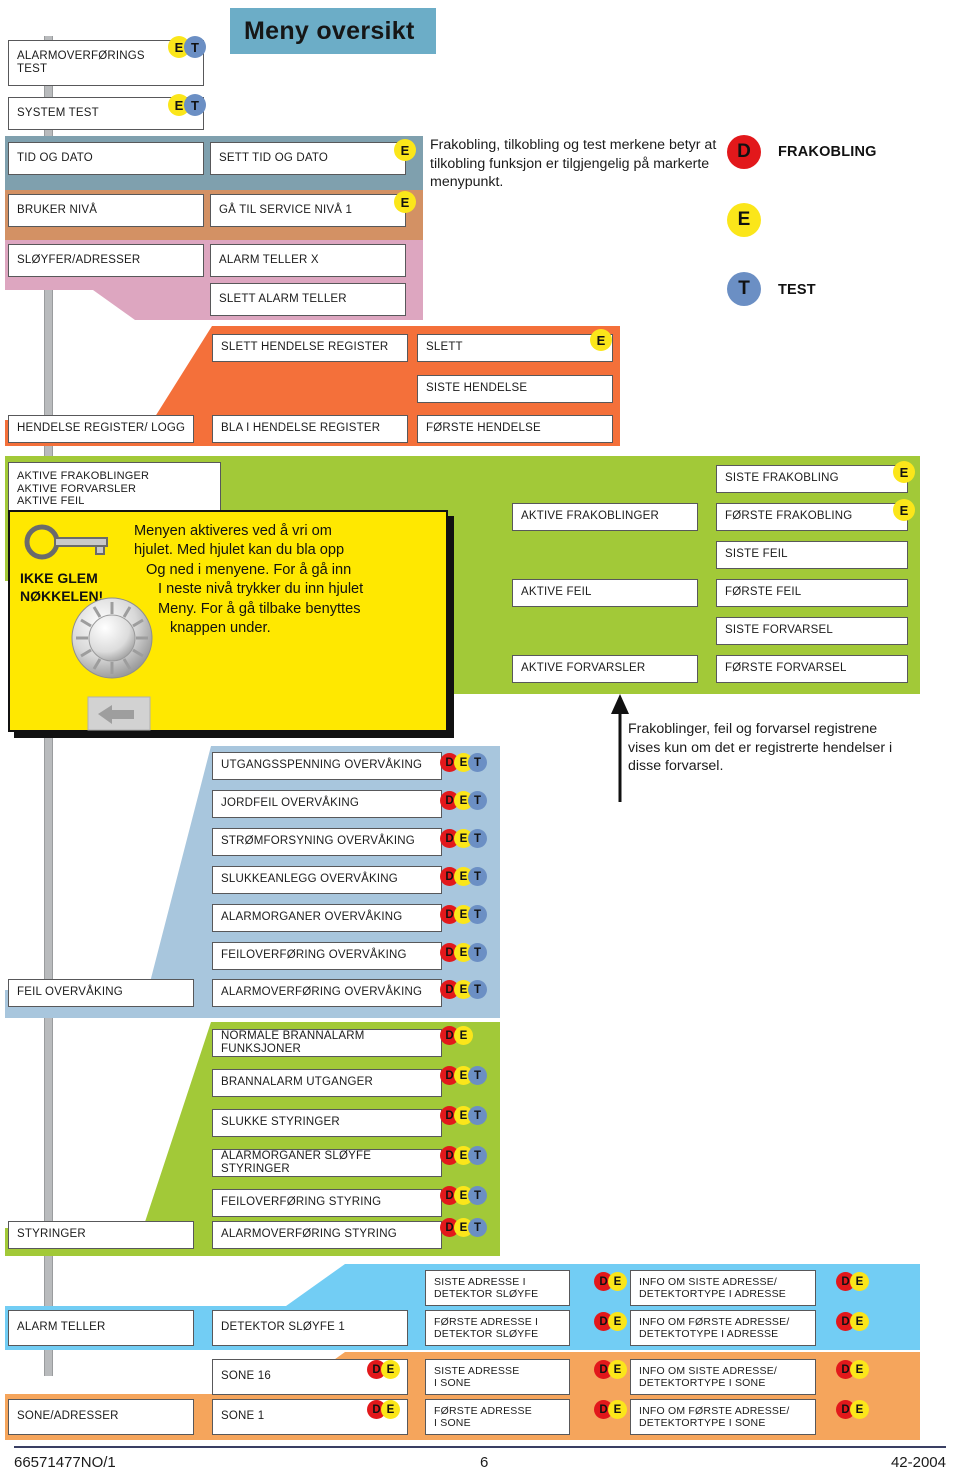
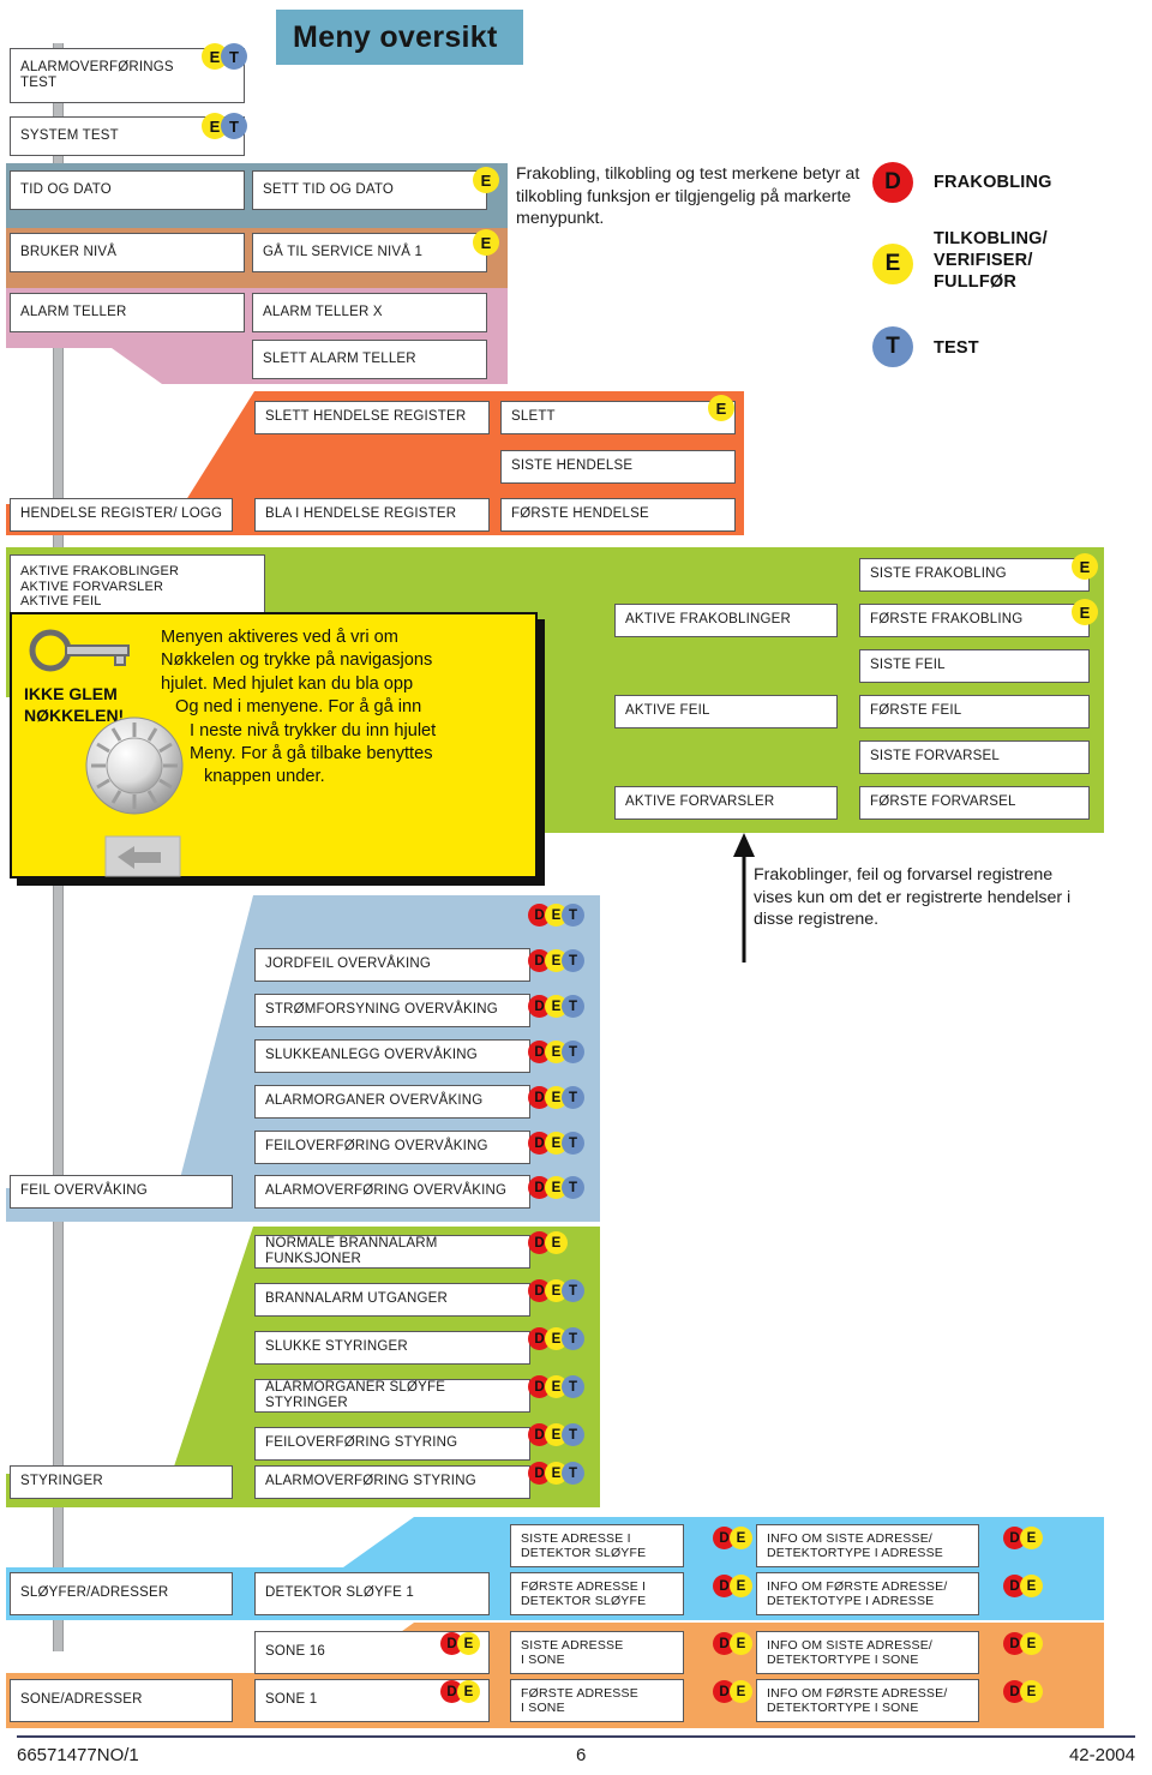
  Meny oversikt
  ALARMOVERFØRINGS
  TEST
  E
  T
  SYSTEM TEST
  E
  T
  TID OG DATO
  SETT TID OG DATO
  E
  BRUKER NIVÅ
  GÅ TIL SERVICE NIVÅ 1
  E
- SLØYFER/ADRESSER
+ ALARM TELLER
  ALARM TELLER X
  SLETT ALARM TELLER
  Frakobling, tilkobling og test merkene betyr at tilkobling funksjon er tilgjengelig på markerte menypunkt.
  D
  FRAKOBLING
  E
+ TILKOBLING/
+ VERIFISER/
+ FULLFØR
  T
  TEST
  SLETT HENDELSE REGISTER
  SLETT
  E
  SISTE HENDELSE
  HENDELSE REGISTER/ LOGG
  BLA I HENDELSE REGISTER
  FØRSTE HENDELSE
  AKTIVE FRAKOBLINGER
  AKTIVE FORVARSLER
  AKTIVE FEIL
  AKTIVE FRAKOBLINGER
  AKTIVE FEIL
  AKTIVE FORVARSLER
  SISTE FRAKOBLING
  E
  FØRSTE FRAKOBLING
  E
  SISTE FEIL
  FØRSTE FEIL
  SISTE FORVARSEL
  FØRSTE FORVARSEL
  IKKE GLEM
  NØKKELEN!
  Menyen aktiveres ved å vri om
+ Nøkkelen og trykke på navigasjons
  hjulet. Med hjulet kan du bla opp
  Og ned i menyene. For å gå inn
  I neste nivå trykker du inn hjulet
  Meny. For å gå tilbake benyttes
  knappen under.
- Frakoblinger, feil og forvarsel registrene vises kun om det er registrerte hendelser i disse forvarsel.
+ Frakoblinger, feil og forvarsel registrene vises kun om det er registrerte hendelser i disse registrene.
  FEIL OVERVÅKING
- UTGANGSSPENNING OVERVÅKING
  D
  E
  T
  JORDFEIL OVERVÅKING
  D
  E
  T
  STRØMFORSYNING OVERVÅKING
  D
  E
  T
  SLUKKEANLEGG OVERVÅKING
  D
  E
  T
  ALARMORGANER OVERVÅKING
  D
  E
  T
  FEILOVERFØRING OVERVÅKING
  D
  E
  T
  ALARMOVERFØRING OVERVÅKING
  D
  E
  T
  STYRINGER
  NORMALE BRANNALARM FUNKSJONER
  D
  E
  BRANNALARM UTGANGER
  D
  E
  T
  SLUKKE STYRINGER
  D
  E
  T
  ALARMORGANER SLØYFE STYRINGER
  D
  E
  T
  FEILOVERFØRING STYRING
  D
  E
  T
  ALARMOVERFØRING STYRING
  D
  E
  T
- ALARM TELLER
+ SLØYFER/ADRESSER
  DETEKTOR SLØYFE 1
  SISTE ADRESSE I
  DETEKTOR SLØYFE
  D
  E
  FØRSTE ADRESSE I
  DETEKTOR SLØYFE
  D
  E
  INFO OM SISTE ADRESSE/
  DETEKTORTYPE I ADRESSE
  D
  E
  INFO OM FØRSTE ADRESSE/
  DETEKTOTYPE I ADRESSE
  D
  E
  SONE/ADRESSER
  SONE 16
  D
  E
  SONE 1
  D
  E
  SISTE ADRESSE
  I SONE
  D
  E
  FØRSTE ADRESSE
  I SONE
  D
  E
  INFO OM SISTE ADRESSE/
  DETEKTORTYPE I SONE
  D
  E
  INFO OM FØRSTE ADRESSE/
  DETEKTORTYPE I SONE
  D
  E
  66571477NO/1
  6
  42-2004
